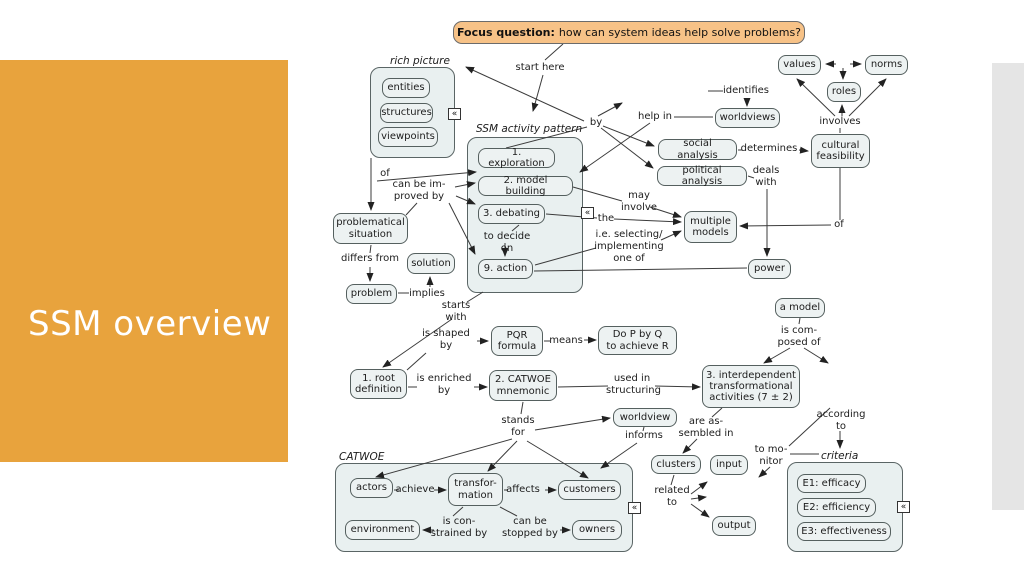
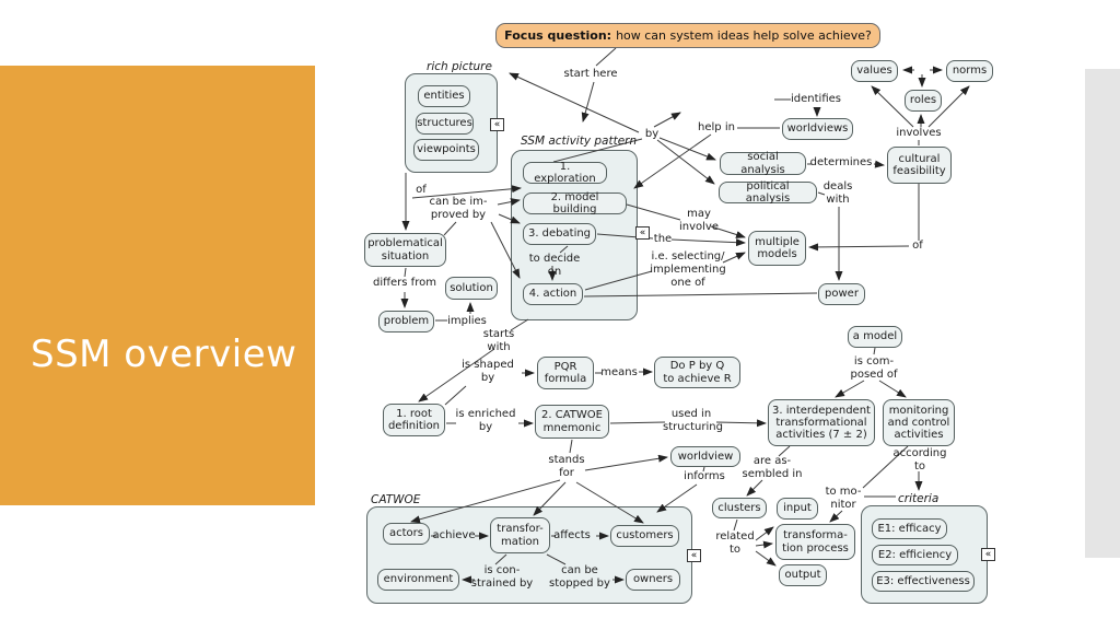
  SSM overview
  Focus question:
- how can system ideas help solve problems?
+ how can system ideas help solve achieve?
  rich picture
  SSM activity pattern
  CATWOE
  criteria
  entities
  structures
  viewpoints
  1. exploration
  2. model building
  3. debating
- 9. action
+ 4. action
  worldviews
  social analysis
  political analysis
  values
  norms
  roles
  cultural
  feasibility
  multiple
  models
  power
  problematical
  situation
  solution
  problem
  PQR
  formula
  Do P by Q
  to achieve R
  1. root
  definition
  2. CATWOE
  mnemonic
  3. interdependent
  transformational
  activities (7 ± 2)
+ monitoring
+ and control
+ activities
  a model
  worldview
  clusters
  input
+ transforma-
+ tion process
  output
  actors
  transfor-
  mation
  customers
  environment
  owners
  E1: efficacy
  E2: efficiency
  E3: effectiveness
  start here
  by
  identifies
  help in
  determines
  deals
  with
  involves
  may
  involve
  the
  i.e. selecting/
  implementing
  one of
  of
  of
  can be im-
  proved by
  differs from
  implies
  starts
  with
  is shaped
  by
  means
  is enriched
  by
  used in
  structuring
  stands
  for
  informs
  are as-
  sembled in
  related
  to
  to mo-
  nitor
  according
  to
  is com-
  posed of
  achieve
  affects
  is con-
  strained by
  can be
  stopped by
  to decide on
  «
  «
  «
  «
